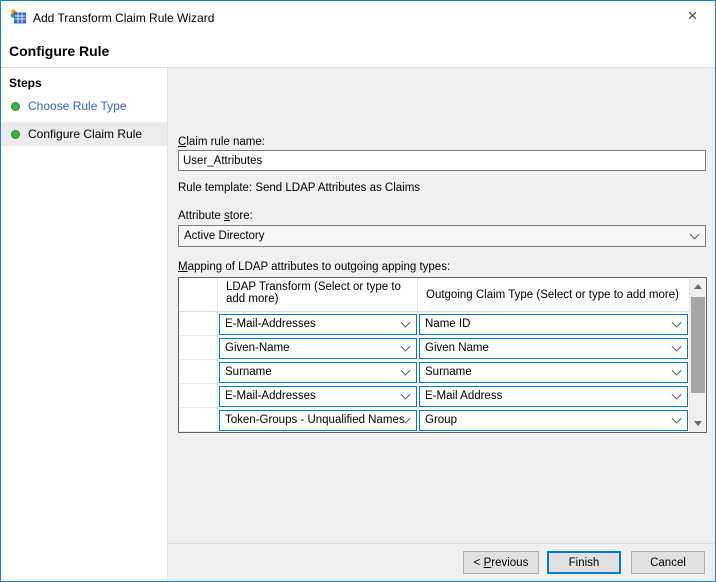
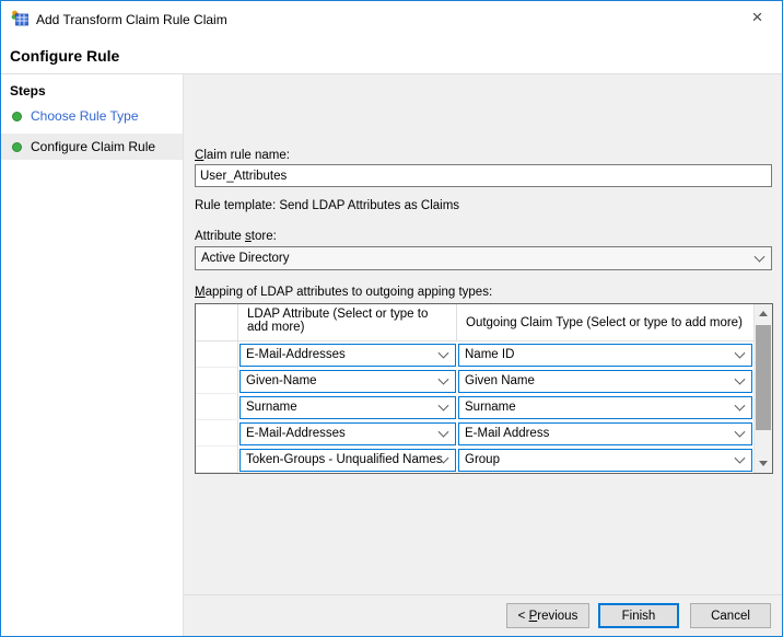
- Add Transform Claim Rule Wizard
+ Add Transform Claim Rule Claim
  ×
  Configure Rule
  Steps
  Choose Rule Type
  Configure Claim Rule
  Claim rule name:
  User_Attributes
  Rule template: Send LDAP Attributes as Claims
  Attribute store:
  Active Directory
  Mapping of LDAP attributes to outgoing apping types:
- LDAP Transform (Select or type to add more)
+ LDAP Attribute (Select or type to add more)
  Outgoing Claim Type (Select or type to add more)
  E-Mail-Addresses
  Name ID
  Given-Name
  Given Name
  Surname
  Surname
  E-Mail-Addresses
  E-Mail Address
  Token-Groups - Unqualified Names
  Group
  < Previous
  Finish
  Cancel
